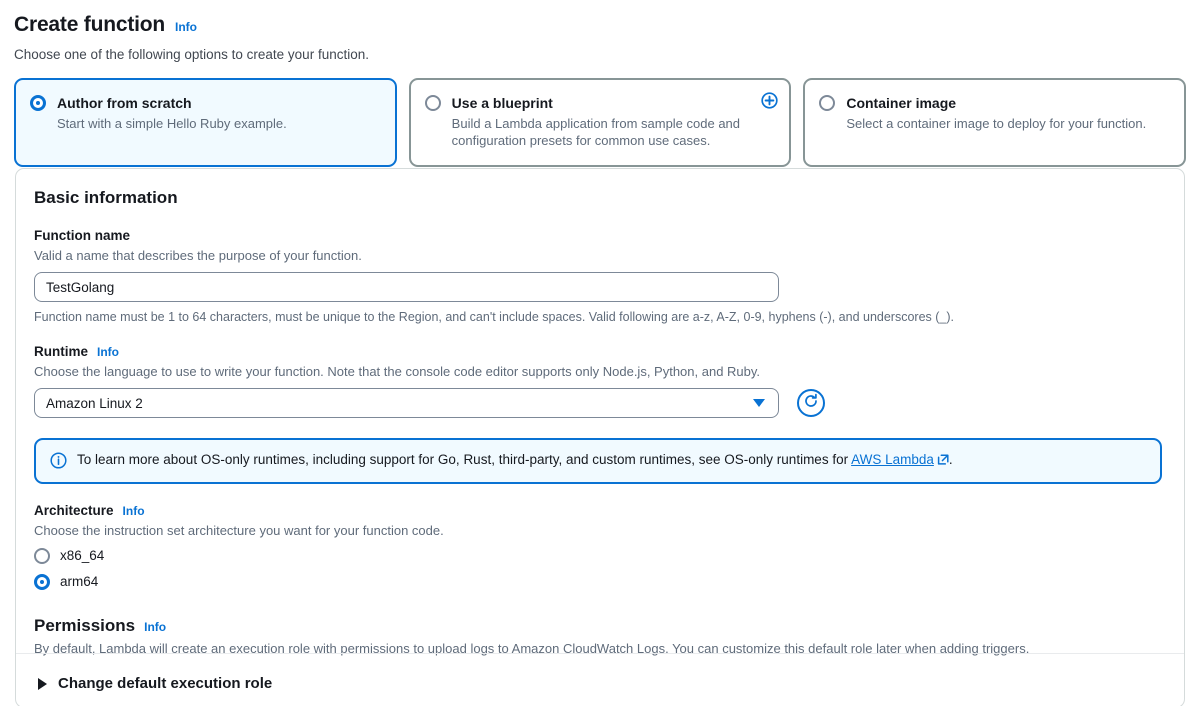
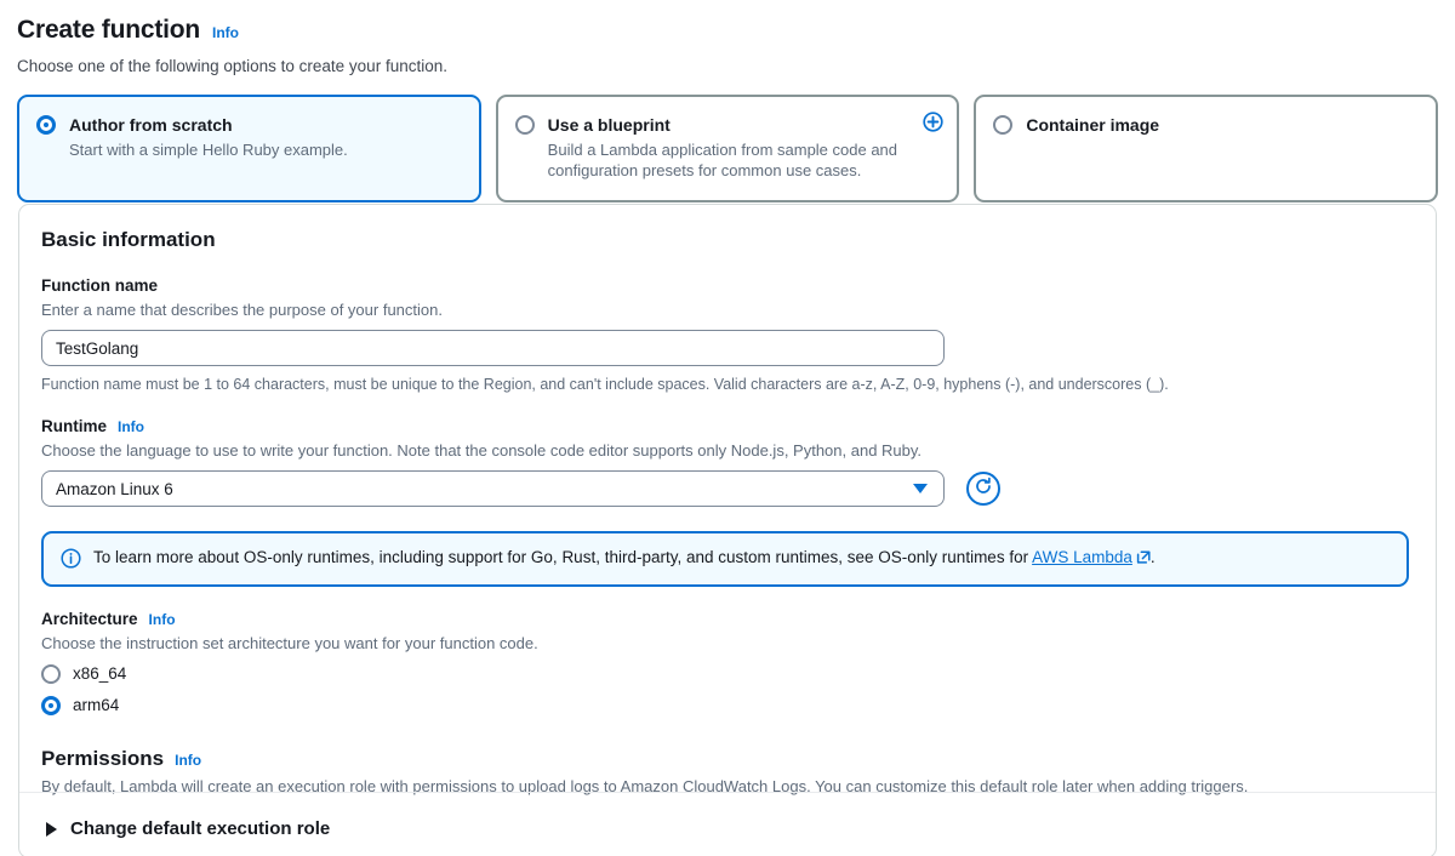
  Create function
  Info
  Choose one of the following options to create your function.
  Author from scratch
  Start with a simple Hello Ruby example.
  Use a blueprint
  Build a Lambda application from sample code and configuration presets for common use cases.
  Container image
- Select a container image to deploy for your function.
  Basic information
  Function name
- Valid a name that describes the purpose of your function.
+ Enter a name that describes the purpose of your function.
  TestGolang
- Function name must be 1 to 64 characters, must be unique to the Region, and can't include spaces. Valid following are a-z, A-Z, 0-9, hyphens (-), and underscores (_).
+ Function name must be 1 to 64 characters, must be unique to the Region, and can't include spaces. Valid characters are a-z, A-Z, 0-9, hyphens (-), and underscores (_).
  Runtime
  Info
  Choose the language to use to write your function. Note that the console code editor supports only Node.js, Python, and Ruby.
- Amazon Linux 2
+ Amazon Linux 6
  To learn more about OS-only runtimes, including support for Go, Rust, third-party, and custom runtimes, see OS-only runtimes for AWS Lambda .
  Architecture
  Info
  Choose the instruction set architecture you want for your function code.
  x86_64
  arm64
  Permissions
  Info
  By default, Lambda will create an execution role with permissions to upload logs to Amazon CloudWatch Logs. You can customize this default role later when adding triggers.
  Change default execution role
